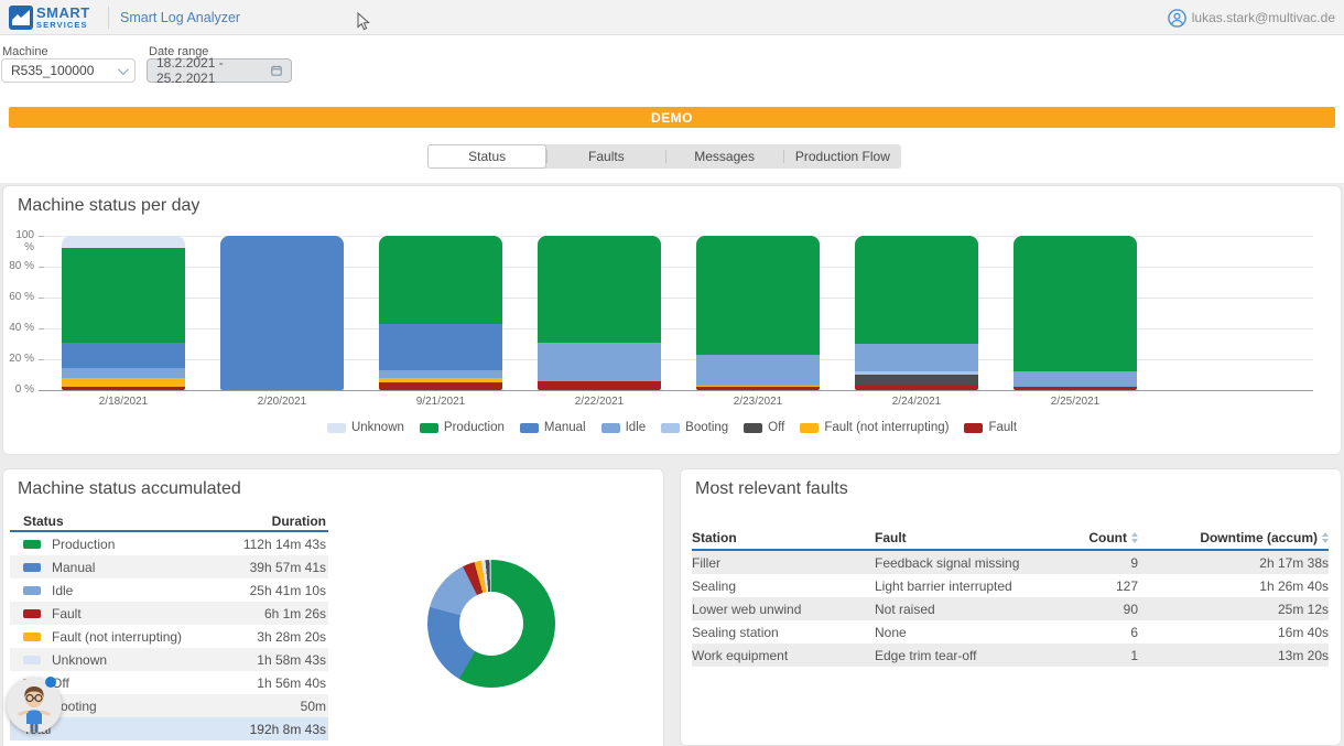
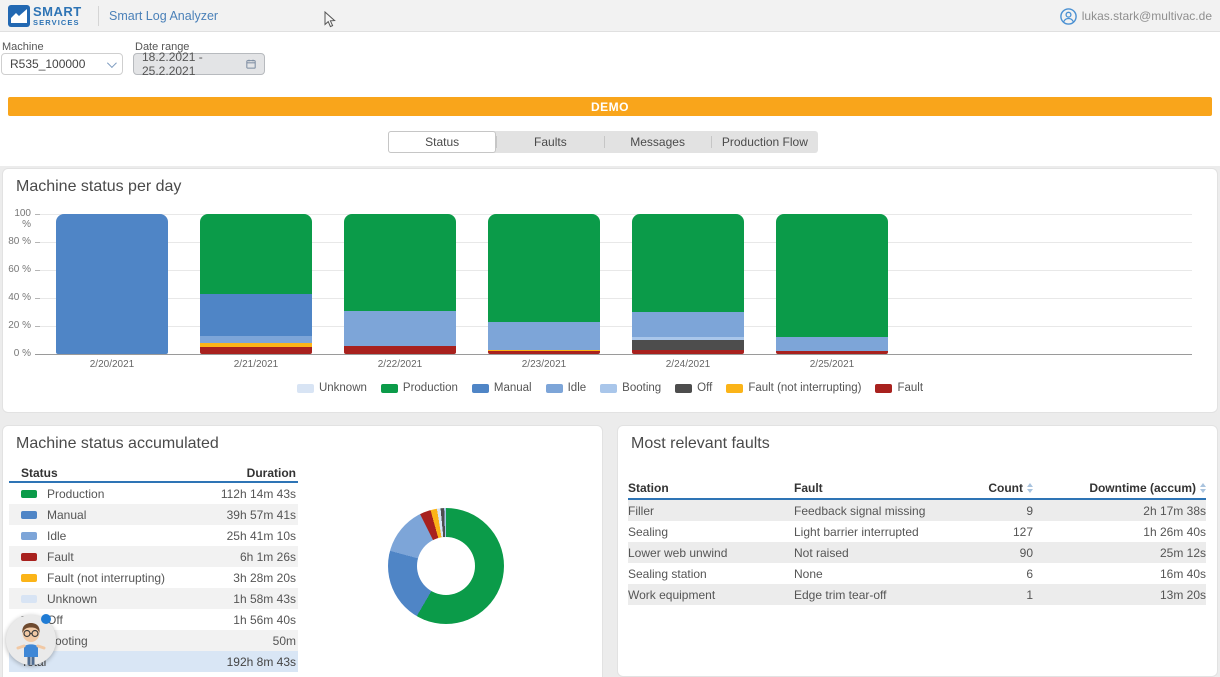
  SMART
  SERVICES
  Smart Log Analyzer
  lukas.stark@multivac.de
  Machine
  R535_100000
  Date range
  18.2.2021 - 25.2.2021
  DEMO
  Status
  Faults
  Messages
  Production Flow
  Machine status per day
  100 %
  80 %
  60 %
  40 %
  20 %
  0 %
- 2/18/2021
  2/20/2021
- 9/21/2021
+ 2/21/2021
  2/22/2021
  2/23/2021
  2/24/2021
  2/25/2021
  Unknown
  Production
  Manual
  Idle
  Booting
  Off
  Fault (not interrupting)
  Fault
  Machine status accumulated
  Status
  Duration
  Production
  112h 14m 43s
  Manual
  39h 57m 41s
  Idle
  25h 41m 10s
  Fault
  6h 1m 26s
  Fault (not interrupting)
  3h 28m 20s
  Unknown
  1h 58m 43s
  Off
  1h 56m 40s
  ooting
  50m
  192h 8m 43s
  Most relevant faults
  Station
  Fault
  Count
  Downtime (accum)
  Filler
  Feedback signal missing
  9
  2h 17m 38s
  Sealing
  Light barrier interrupted
  127
  1h 26m 40s
  Lower web unwind
  Not raised
  90
  25m 12s
  Sealing station
  None
  6
  16m 40s
  Work equipment
  Edge trim tear-off
  1
  13m 20s
